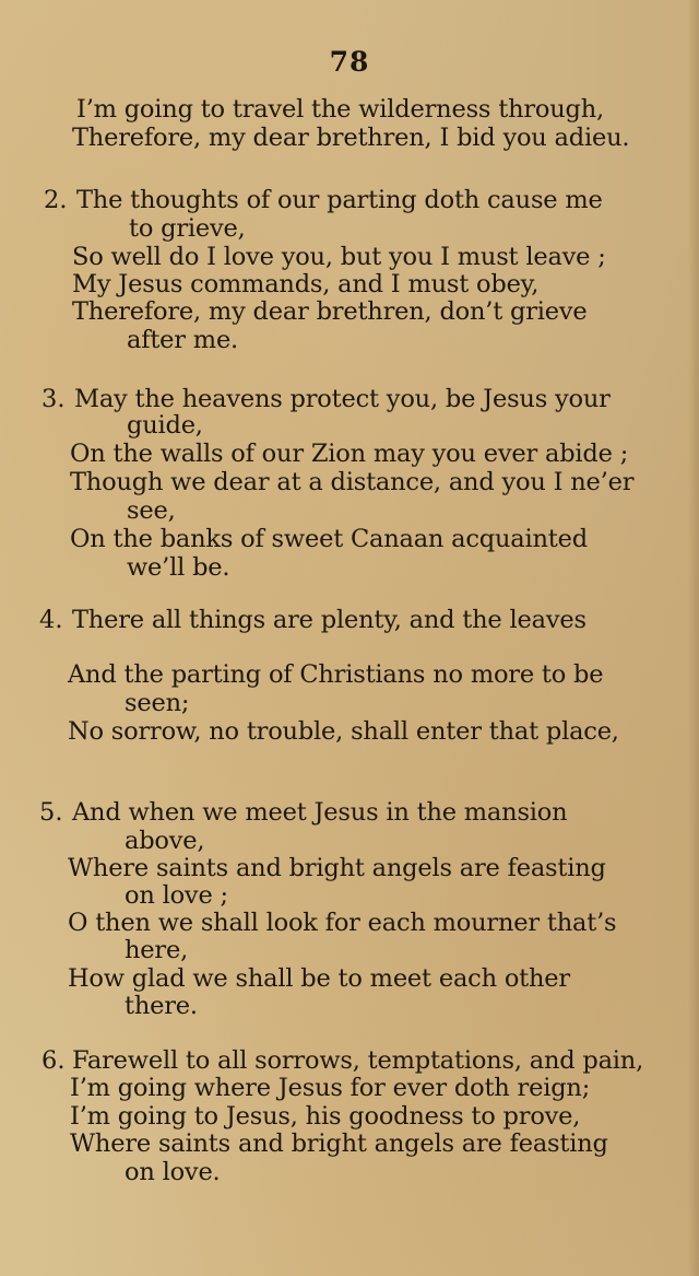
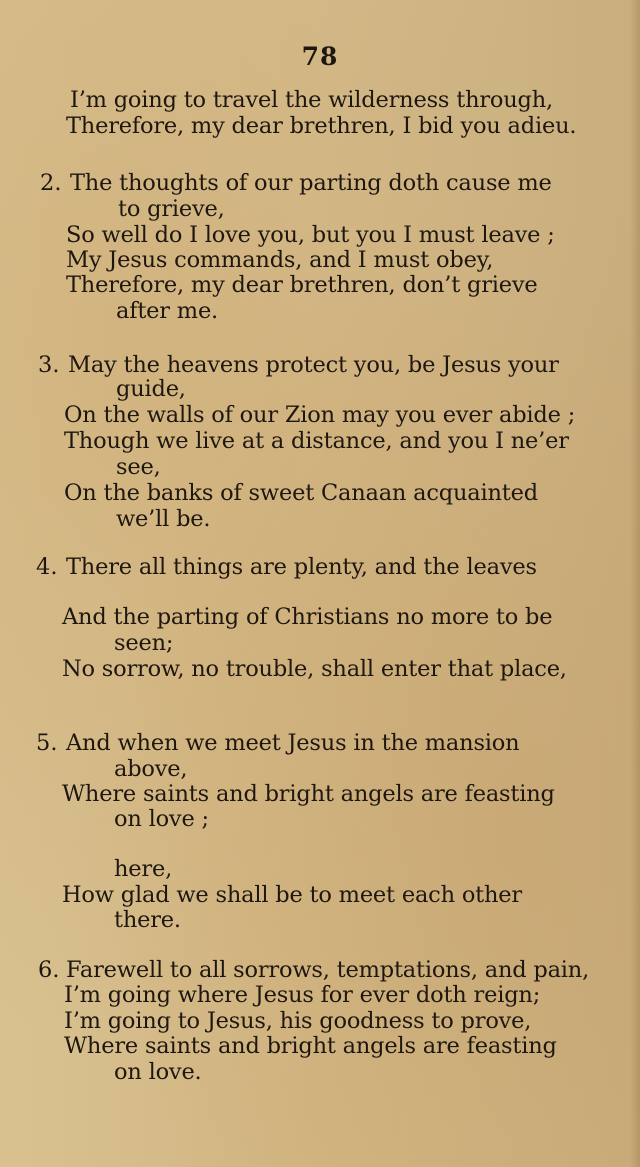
  78
  I’m going to travel the wilderness through,
  Therefore, my dear brethren, I bid you adieu.
  2.
  The thoughts of our parting doth cause me
  to grieve,
  So well do I love you, but you I must leave ;
  My Jesus commands, and I must obey,
  Therefore, my dear brethren, don’t grieve
  after me.
  3.
  May the heavens protect you, be Jesus your
  guide,
  On the walls of our Zion may you ever abide ;
- Though we dear at a distance, and you I ne’er
+ Though we live at a distance, and you I ne’er
  see,
  On the banks of sweet Canaan acquainted
  we’ll be.
  4.
  There all things are plenty, and the leaves
  And the parting of Christians no more to be
  seen;
  No sorrow, no trouble, shall enter that place,
  5.
  And when we meet Jesus in the mansion
  above,
  Where saints and bright angels are feasting
  on love ;
- O then we shall look for each mourner that’s
  here,
  How glad we shall be to meet each other
  there.
  6.
  Farewell to all sorrows, temptations, and pain,
  I’m going where Jesus for ever doth reign;
  I’m going to Jesus, his goodness to prove,
  Where saints and bright angels are feasting
  on love.
